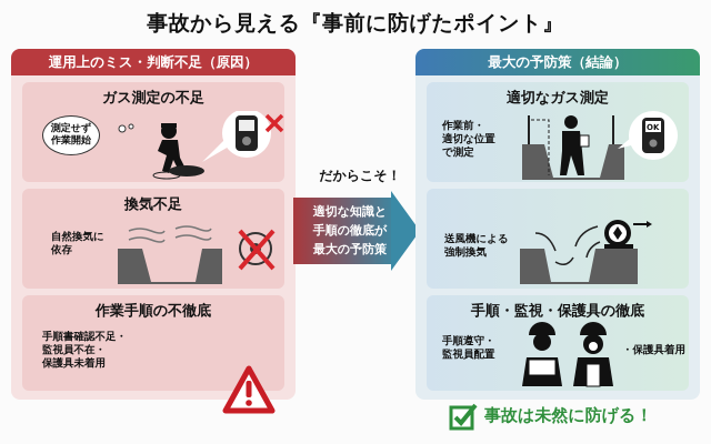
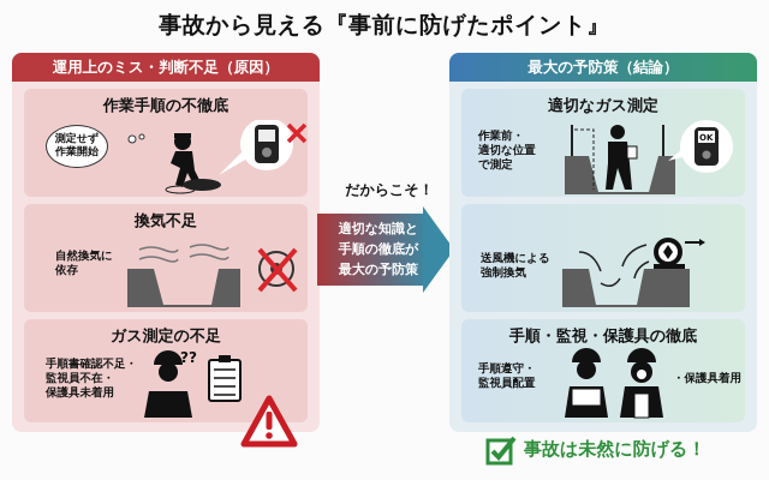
  事故から見える『事前に防げたポイント』
  運用上のミス・判断不足（原因）
- ガス測定の不足
+ 作業手順の不徹底
  測定せず
  作業開始
  換気不足
  自然換気に
  依存
- 作業手順の不徹底
+ ガス測定の不足
  手順書確認不足・
  監視員不在・
  保護具未着用
+ ??
  だからこそ！
  適切な知識と
  手順の徹底が
  最大の予防策
  最大の予防策（結論）
  適切なガス測定
  作業前・
  適切な位置
  で測定
  OK
  送風機による
  強制換気
  手順・監視・保護具の徹底
  手順遵守・
  監視員配置
  ・保護具着用
  事故は未然に防げる！
